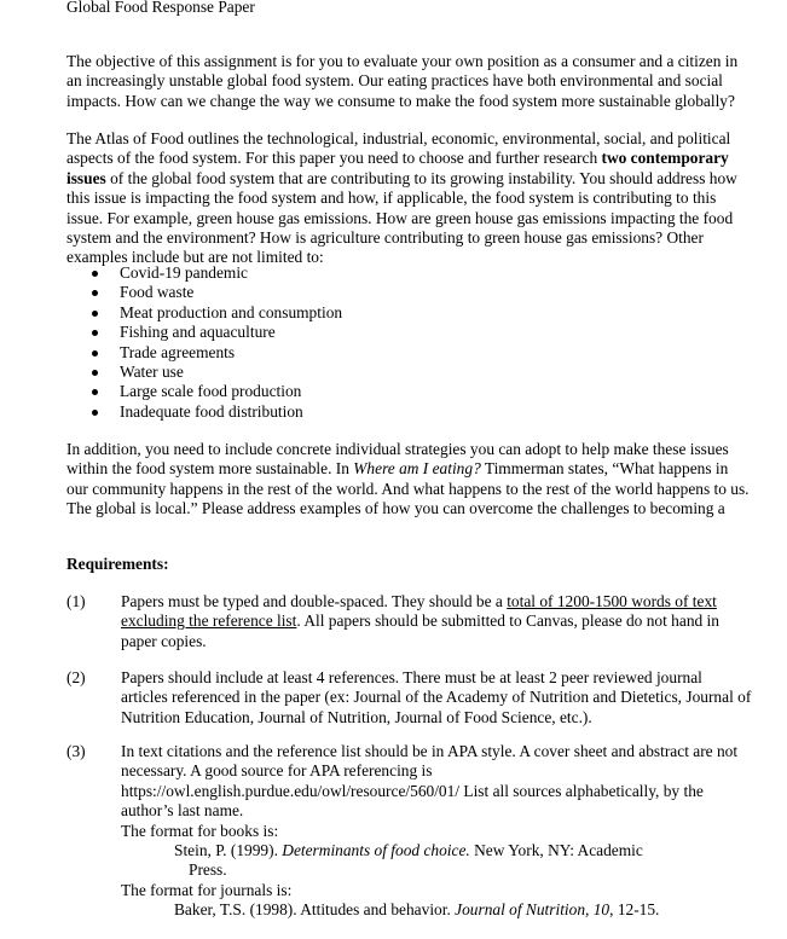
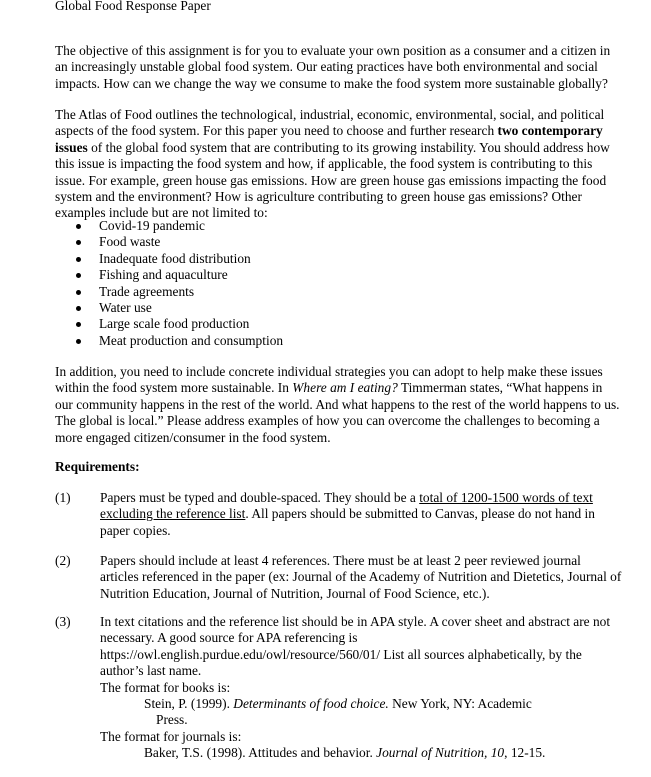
  Global Food Response Paper
  The objective of this assignment is for you to evaluate your own position as a consumer and a citizen in
  an increasingly unstable global food system. Our eating practices have both environmental and social
  impacts. How can we change the way we consume to make the food system more sustainable globally?
  The Atlas of Food outlines the technological, industrial, economic, environmental, social, and political
  aspects of the food system. For this paper you need to choose and further research two contemporary
  issues of the global food system that are contributing to its growing instability. You should address how
  this issue is impacting the food system and how, if applicable, the food system is contributing to this
  issue. For example, green house gas emissions. How are green house gas emissions impacting the food
  system and the environment? How is agriculture contributing to green house gas emissions? Other
  examples include but are not limited to:
  Covid-19 pandemic
  Food waste
- Meat production and consumption
+ Inadequate food distribution
  Fishing and aquaculture
  Trade agreements
  Water use
  Large scale food production
- Inadequate food distribution
+ Meat production and consumption
  In addition, you need to include concrete individual strategies you can adopt to help make these issues
  within the food system more sustainable. In Where am I eating? Timmerman states, “What happens in
  our community happens in the rest of the world. And what happens to the rest of the world happens to us.
  The global is local.” Please address examples of how you can overcome the challenges to becoming a
+ more engaged citizen/consumer in the food system.
  Requirements:
  (1)
  Papers must be typed and double-spaced. They should be a total of 1200-1500 words of text
  excluding the reference list. All papers should be submitted to Canvas, please do not hand in
  paper copies.
  (2)
  Papers should include at least 4 references. There must be at least 2 peer reviewed journal
  articles referenced in the paper (ex: Journal of the Academy of Nutrition and Dietetics, Journal of
  Nutrition Education, Journal of Nutrition, Journal of Food Science, etc.).
  (3)
  In text citations and the reference list should be in APA style. A cover sheet and abstract are not
  necessary. A good source for APA referencing is
  https://owl.english.purdue.edu/owl/resource/560/01/ List all sources alphabetically, by the
  author’s last name.
  The format for books is:
  Stein, P. (1999). Determinants of food choice. New York, NY: Academic
  Press.
  The format for journals is:
  Baker, T.S. (1998). Attitudes and behavior. Journal of Nutrition, 10, 12-15.
